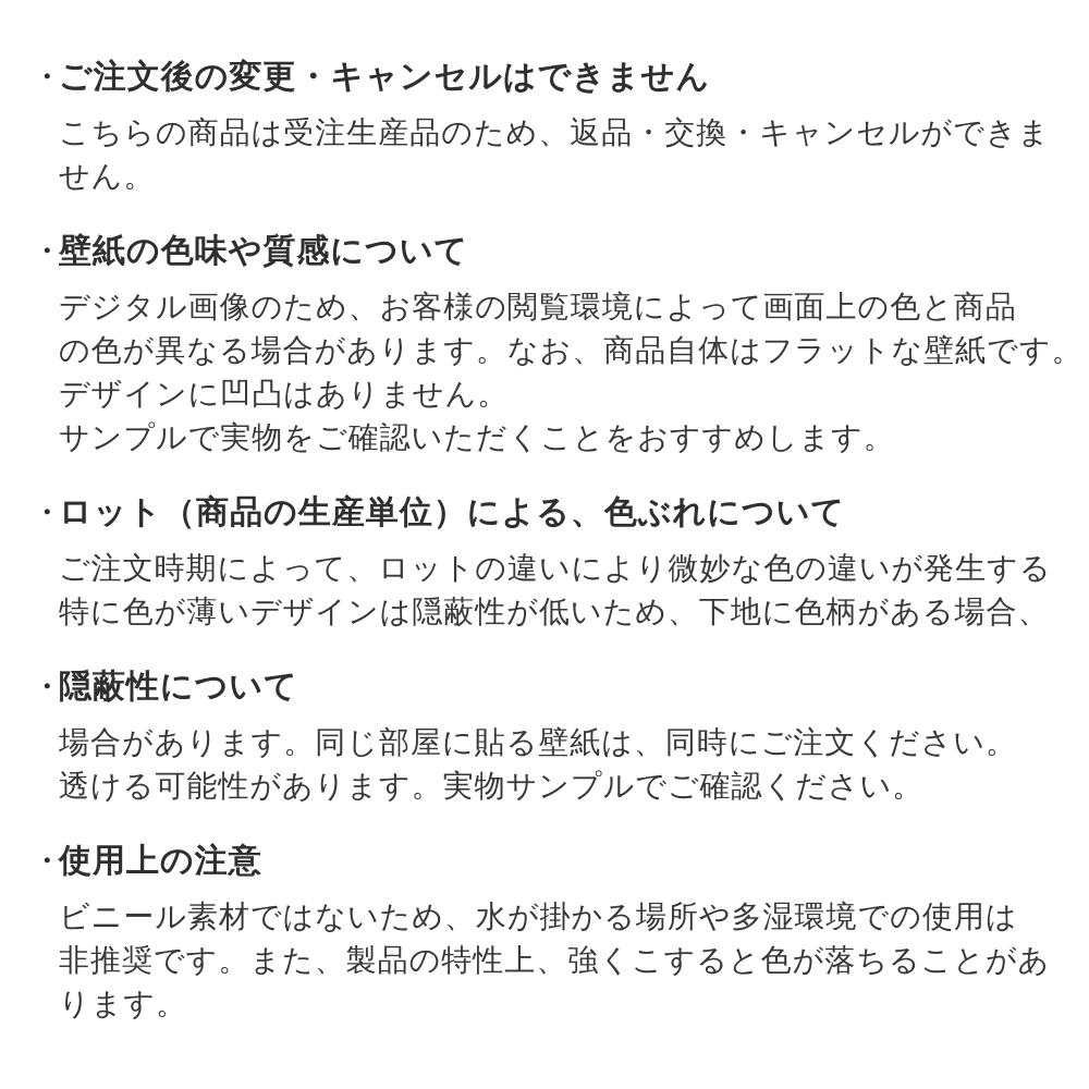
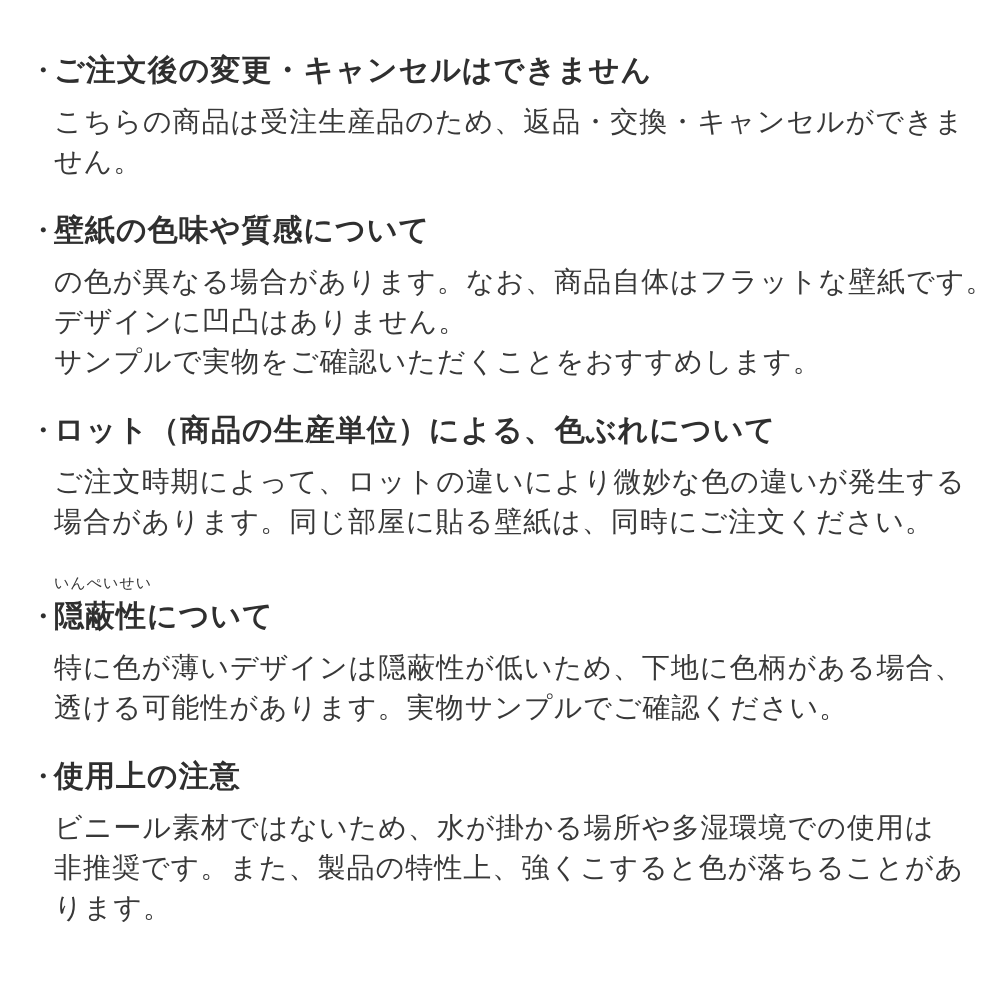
  ・
  ご注文後の変更・キャンセルはできません
  こちらの商品は受注生産品のため、返品・交換・キャンセルができま
  せん。
  ・
  壁紙の色味や質感について
- デジタル画像のため、お客様の閲覧環境によって画面上の色と商品
  の色が異なる場合があります。なお、商品自体はフラットな壁紙です。
  デザインに凹凸はありません。
  サンプルで実物をご確認いただくことをおすすめします。
  ・
  ロット（商品の生産単位）による、色ぶれについて
  ご注文時期によって、ロットの違いにより微妙な色の違いが発生する
- 特に色が薄いデザインは隠蔽性が低いため、下地に色柄がある場合、
+ 場合があります。同じ部屋に貼る壁紙は、同時にご注文ください。
+ いんぺいせい
  ・
  隠蔽性について
- 場合があります。同じ部屋に貼る壁紙は、同時にご注文ください。
+ 特に色が薄いデザインは隠蔽性が低いため、下地に色柄がある場合、
  透ける可能性があります。実物サンプルでご確認ください。
  ・
  使用上の注意
  ビニール素材ではないため、水が掛かる場所や多湿環境での使用は
  非推奨です。また、製品の特性上、強くこすると色が落ちることがあ
  ります。
